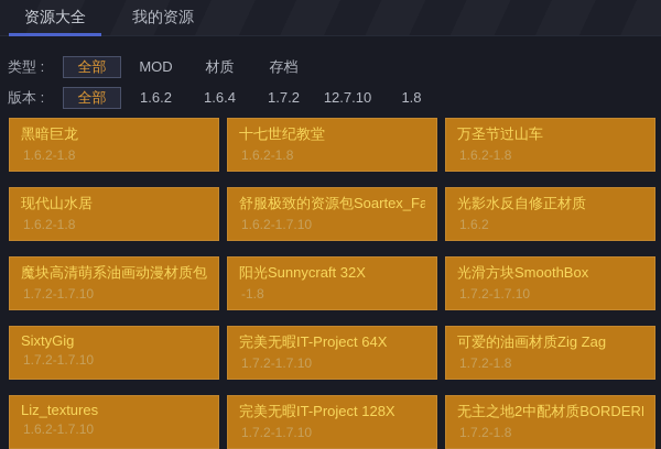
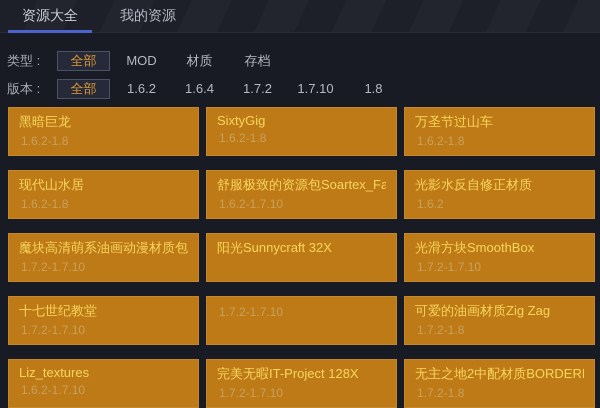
  资源大全
  我的资源
  类型 :
  全部
  MOD
  材质
  存档
  版本 :
  全部
  1.6.2
  1.6.4
  1.7.2
- 12.7.10
+ 1.7.10
  1.8
  黑暗巨龙
  1.6.2-1.8
- 十七世纪教堂
+ SixtyGig
  1.6.2-1.8
  万圣节过山车
  1.6.2-1.8
  现代山水居
  1.6.2-1.8
  舒服极致的资源包Soartex_Fa
  1.6.2-1.7.10
  光影水反自修正材质
  1.6.2
  魔块高清萌系油画动漫材质包
  1.7.2-1.7.10
  阳光Sunnycraft 32X
- -1.8
  光滑方块SmoothBox
  1.7.2-1.7.10
- SixtyGig
+ 十七世纪教堂
  1.7.2-1.7.10
- 完美无暇IT-Project 64X
  1.7.2-1.7.10
  可爱的油画材质Zig Zag
  1.7.2-1.8
  Liz_textures
  1.6.2-1.7.10
  完美无暇IT-Project 128X
  1.7.2-1.7.10
  无主之地2中配材质BORDER
  1.7.2-1.8
